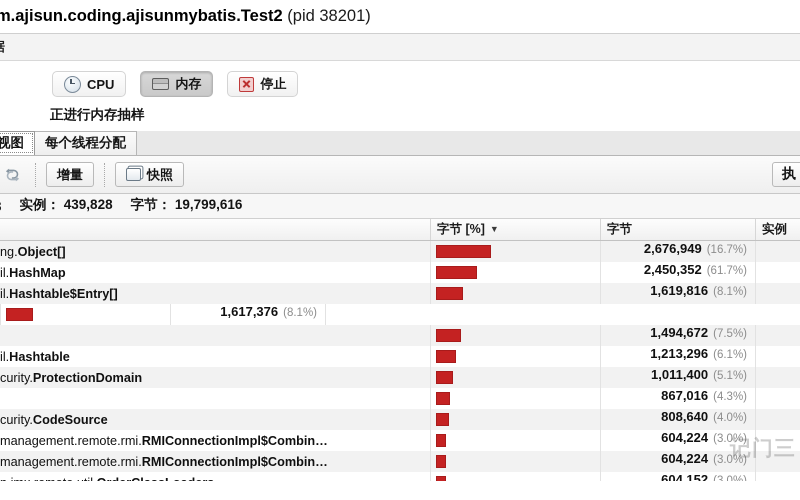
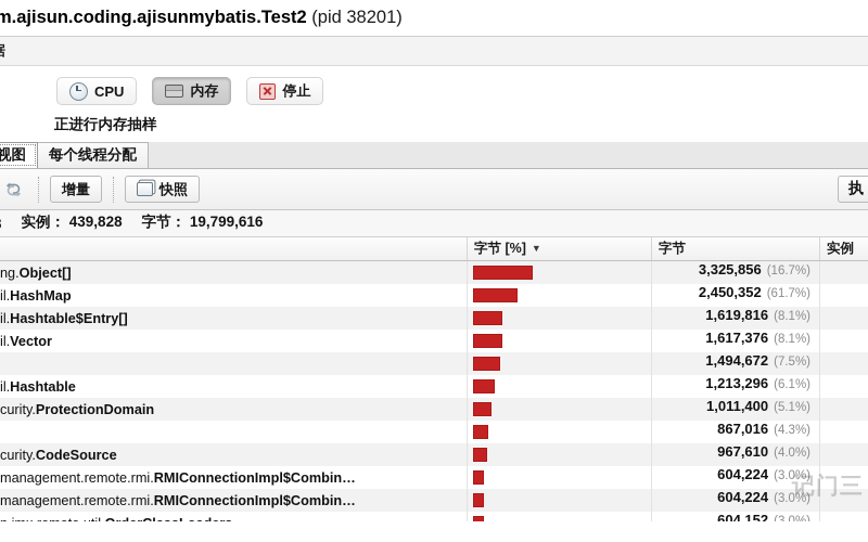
  m.ajisun.coding.ajisunmybatis.Test2 (pid 38201)
  CPU
  内存
  停止
  正进行内存抽样
  视图
  每个线程分配
  增量
  快照
  执
  实例： 439,828
  字节： 19,799,616
  字节 [%]
  ▼
  字节
  实例
  ng.Object[]
- 2,676,949
+ 3,325,856
  (16.7%)
  il.HashMap
  2,450,352
  (61.7%)
  il.Hashtable$Entry[]
  1,619,816
  (8.1%)
+ il.Vector
  1,617,376
  (8.1%)
  1,494,672
  (7.5%)
  il.Hashtable
  1,213,296
  (6.1%)
  curity.ProtectionDomain
  1,011,400
  (5.1%)
  867,016
  (4.3%)
  curity.CodeSource
- 808,640
+ 967,610
  (4.0%)
  management.remote.rmi.RMIConnectionImpl$Combin…
  604,224
  (3.0%)
  management.remote.rmi.RMIConnectionImpl$Combin…
  604,224
  (3.0%)
  604,152
  记门三
